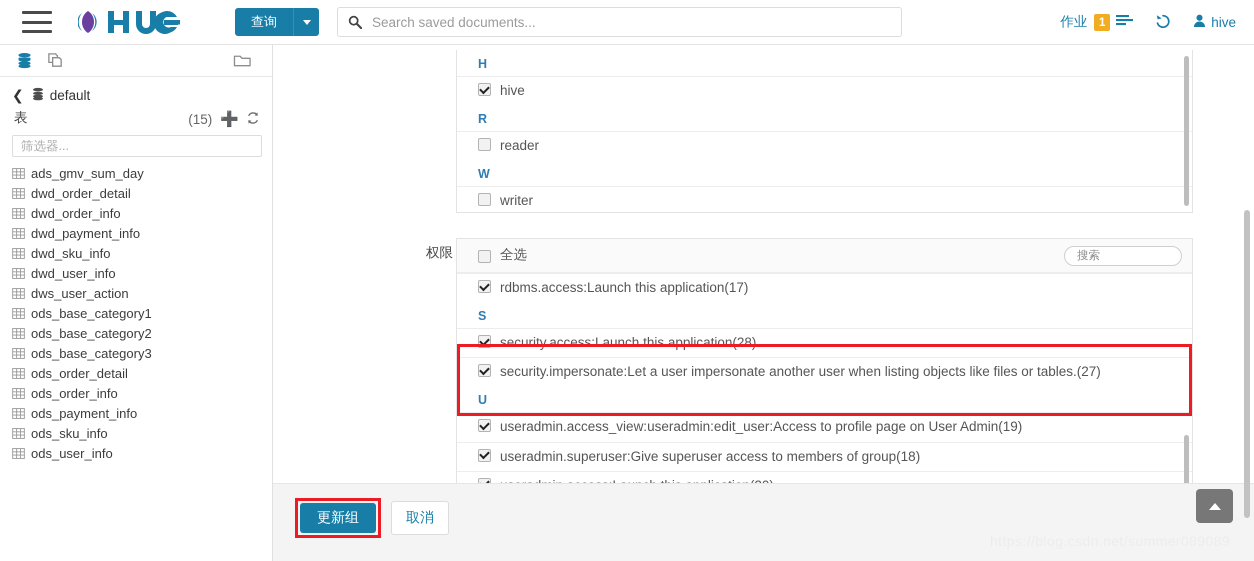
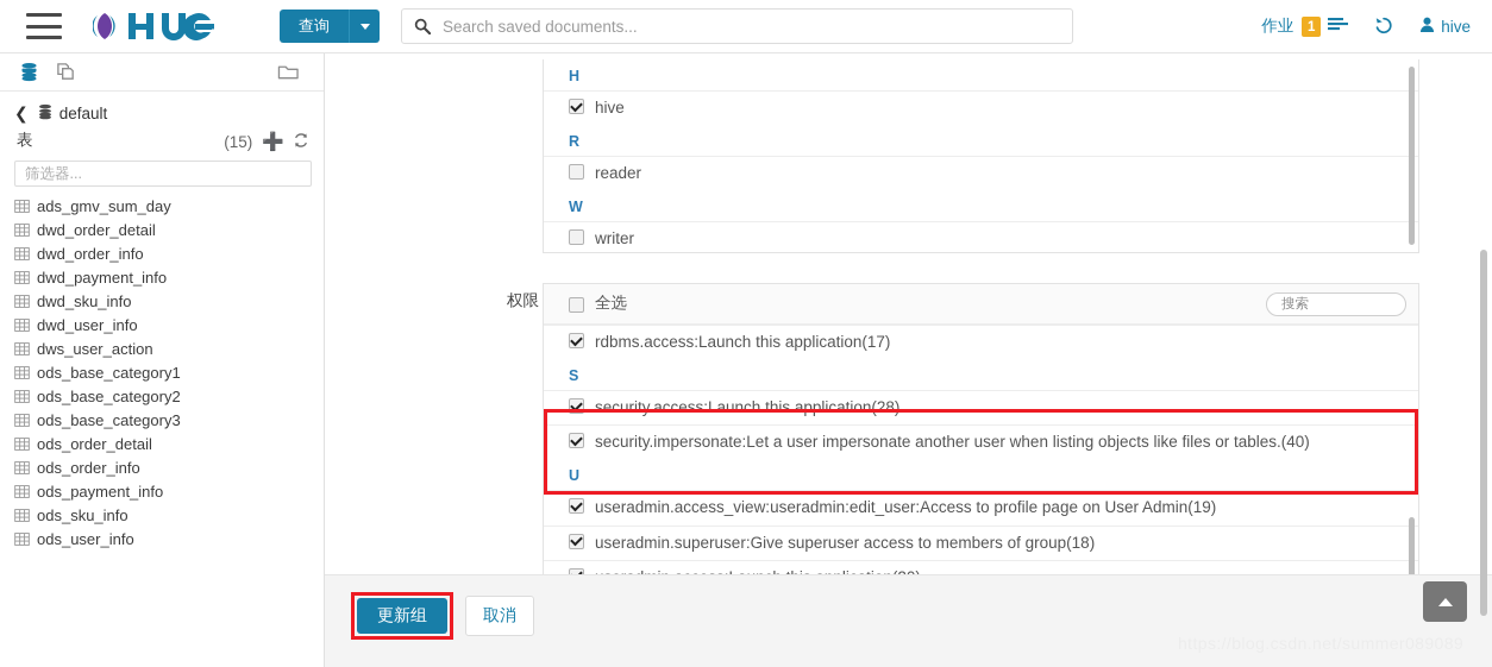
  查询
  Search saved documents...
  作业
  1
  hive
  ❮
  default
  表
  (15)
  ➕
  筛选器...
  ads_gmv_sum_day
  dwd_order_detail
  dwd_order_info
  dwd_payment_info
  dwd_sku_info
  dwd_user_info
  dws_user_action
  ods_base_category1
  ods_base_category2
  ods_base_category3
  ods_order_detail
  ods_order_info
  ods_payment_info
  ods_sku_info
  ods_user_info
  H
  hive
  R
  reader
  W
  writer
  权限
  全选
  搜索
  rdbms.access:Launch this application(17)
  S
  security.access:Launch this application(28)
- security.impersonate:Let a user impersonate another user when listing objects like files or tables.(27)
+ security.impersonate:Let a user impersonate another user when listing objects like files or tables.(40)
  U
  useradmin.access_view:useradmin:edit_user:Access to profile page on User Admin(19)
  useradmin.superuser:Give superuser access to members of group(18)
  更新组
  取消
